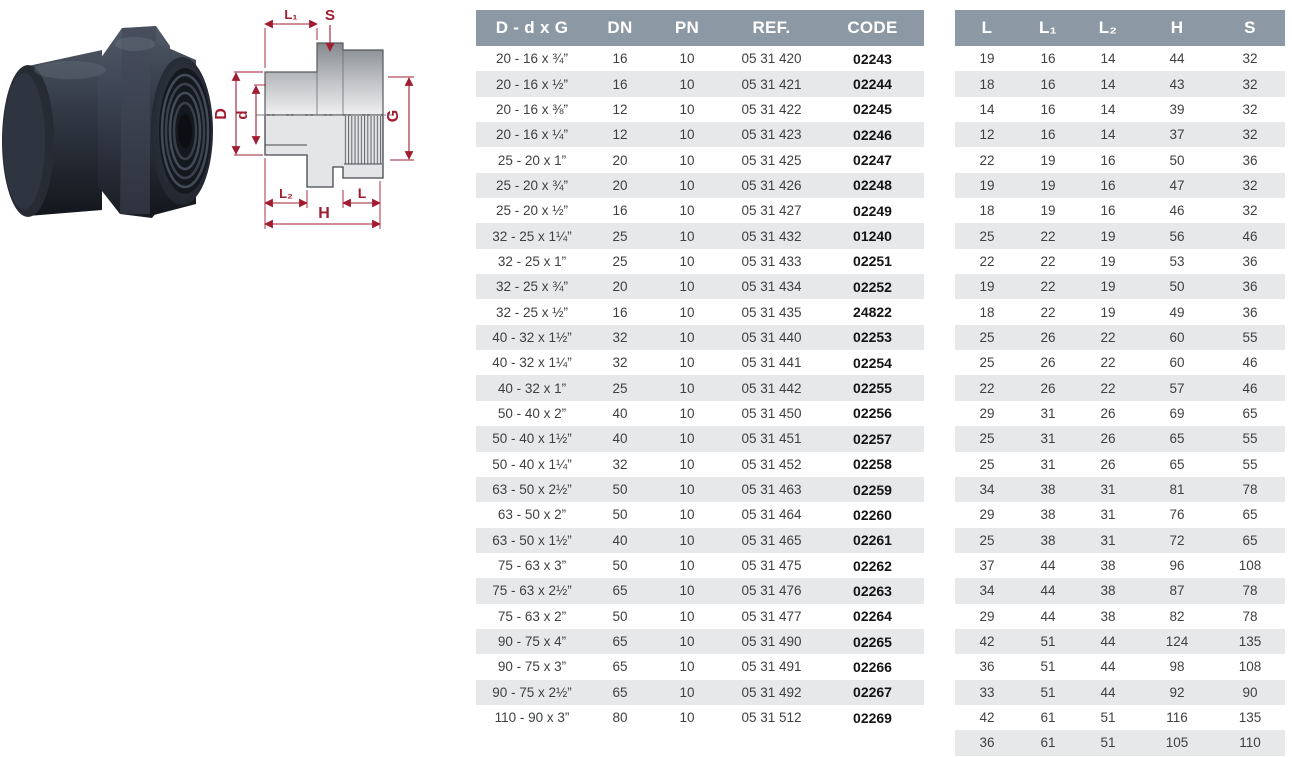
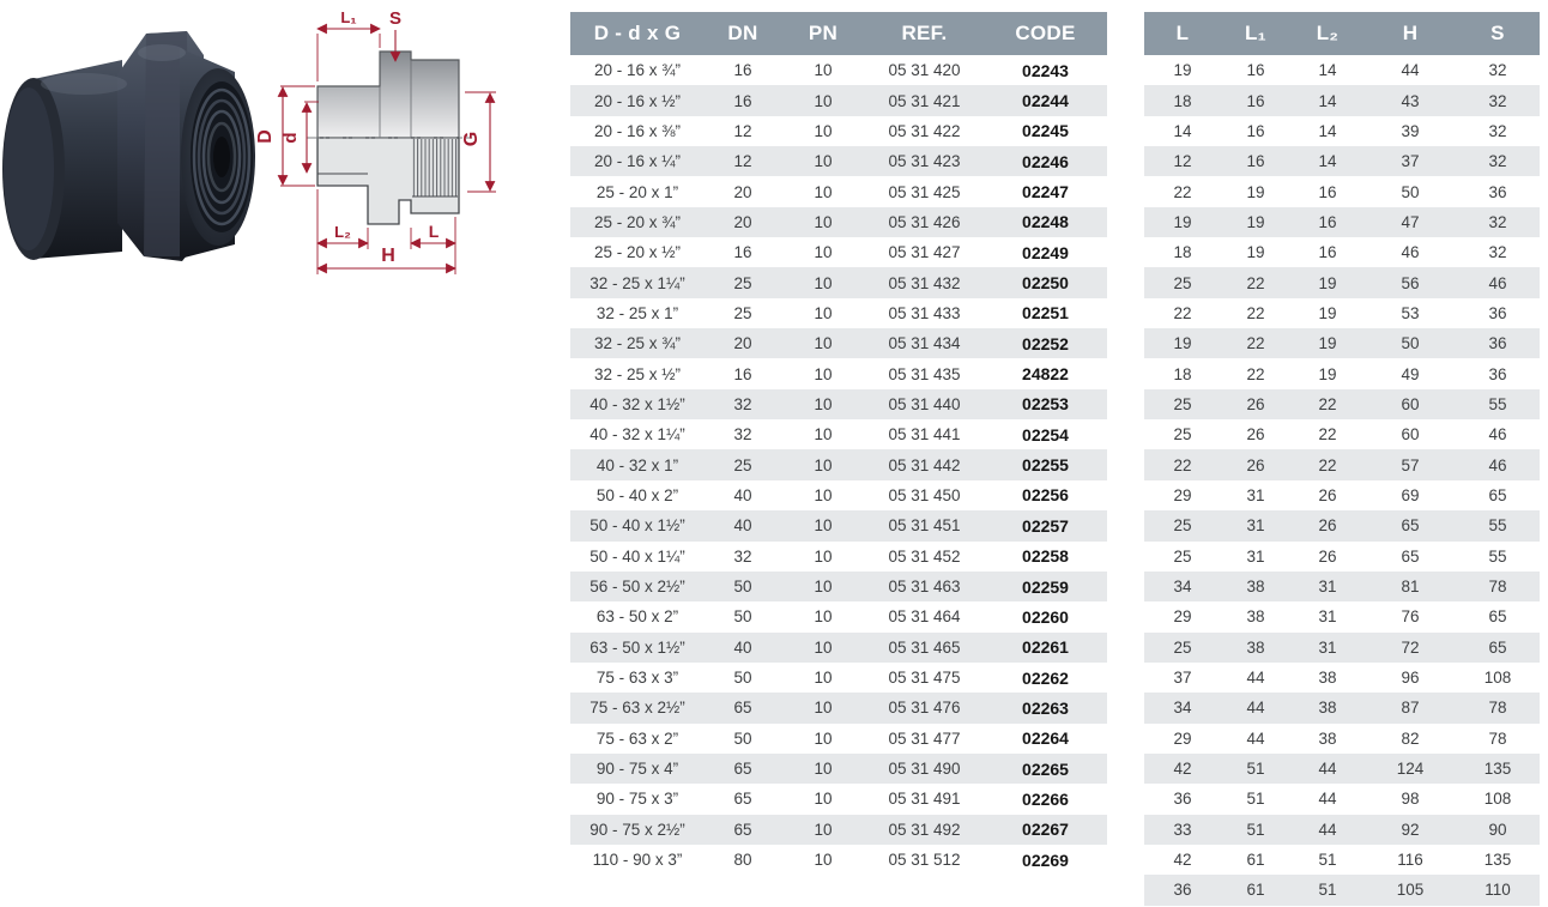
  L₁
  S
  L₂
  L
  H
  D - d x G	DN	PN	REF.	CODE
  20 - 16 x ¾”	16	10	05 31 420	02243
  20 - 16 x ½”	16	10	05 31 421	02244
  20 - 16 x ⅜”	12	10	05 31 422	02245
  20 - 16 x ¼”	12	10	05 31 423	02246
  25 - 20 x 1”	20	10	05 31 425	02247
  25 - 20 x ¾”	20	10	05 31 426	02248
  25 - 20 x ½”	16	10	05 31 427	02249
- 32 - 25 x 1¼”	25	10	05 31 432	01240
+ 32 - 25 x 1¼”	25	10	05 31 432	02250
  32 - 25 x 1”	25	10	05 31 433	02251
  32 - 25 x ¾”	20	10	05 31 434	02252
  32 - 25 x ½”	16	10	05 31 435	24822
  40 - 32 x 1½”	32	10	05 31 440	02253
  40 - 32 x 1¼”	32	10	05 31 441	02254
  40 - 32 x 1”	25	10	05 31 442	02255
  50 - 40 x 2”	40	10	05 31 450	02256
  50 - 40 x 1½”	40	10	05 31 451	02257
  50 - 40 x 1¼”	32	10	05 31 452	02258
- 63 - 50 x 2½”	50	10	05 31 463	02259
+ 56 - 50 x 2½”	50	10	05 31 463	02259
  63 - 50 x 2”	50	10	05 31 464	02260
  63 - 50 x 1½”	40	10	05 31 465	02261
  75 - 63 x 3”	50	10	05 31 475	02262
  75 - 63 x 2½”	65	10	05 31 476	02263
  75 - 63 x 2”	50	10	05 31 477	02264
  90 - 75 x 4”	65	10	05 31 490	02265
  90 - 75 x 3”	65	10	05 31 491	02266
  90 - 75 x 2½”	65	10	05 31 492	02267
  110 - 90 x 3”	80	10	05 31 512	02269
  L	L₁	L₂	H	S
  19	16	14	44	32
  18	16	14	43	32
  14	16	14	39	32
  12	16	14	37	32
  22	19	16	50	36
  19	19	16	47	32
  18	19	16	46	32
  25	22	19	56	46
  22	22	19	53	36
  19	22	19	50	36
  18	22	19	49	36
  25	26	22	60	55
  25	26	22	60	46
  22	26	22	57	46
  29	31	26	69	65
  25	31	26	65	55
  25	31	26	65	55
  34	38	31	81	78
  29	38	31	76	65
  25	38	31	72	65
  37	44	38	96	108
  34	44	38	87	78
  29	44	38	82	78
  42	51	44	124	135
  36	51	44	98	108
  33	51	44	92	90
  42	61	51	116	135
  36	61	51	105	110
